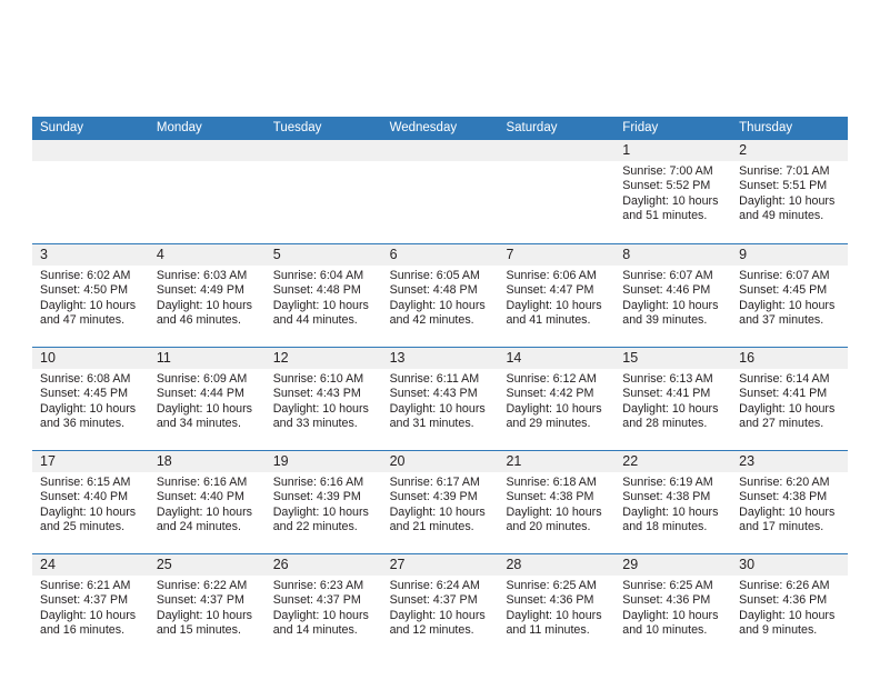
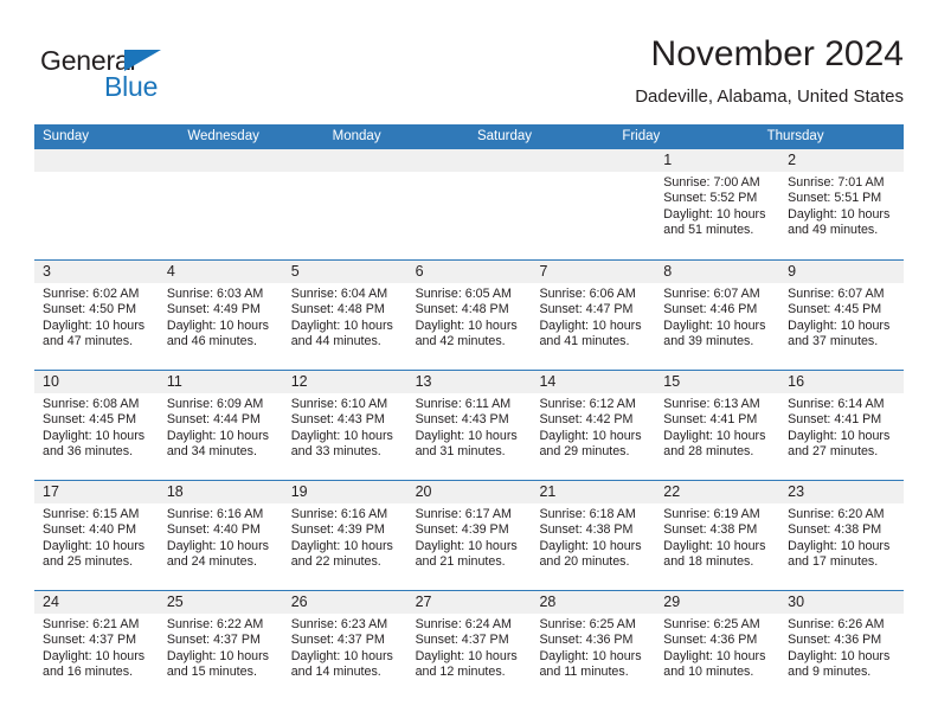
+ General
+ Blue
+ November 2024
+ Dadeville, Alabama, United States
  Sunday
- Monday
+ Wednesday
- Tuesday
- Wednesday
+ Monday
  Saturday
  Friday
  Thursday
  1
  Sunrise: 7:00 AM
  Sunset: 5:52 PM
  Daylight: 10 hours
  and 51 minutes.
  2
  Sunrise: 7:01 AM
  Sunset: 5:51 PM
  Daylight: 10 hours
  and 49 minutes.
  3
  Sunrise: 6:02 AM
  Sunset: 4:50 PM
  Daylight: 10 hours
  and 47 minutes.
  4
  Sunrise: 6:03 AM
  Sunset: 4:49 PM
  Daylight: 10 hours
  and 46 minutes.
  5
  Sunrise: 6:04 AM
  Sunset: 4:48 PM
  Daylight: 10 hours
  and 44 minutes.
  6
  Sunrise: 6:05 AM
  Sunset: 4:48 PM
  Daylight: 10 hours
  and 42 minutes.
  7
  Sunrise: 6:06 AM
  Sunset: 4:47 PM
  Daylight: 10 hours
  and 41 minutes.
  8
  Sunrise: 6:07 AM
  Sunset: 4:46 PM
  Daylight: 10 hours
  and 39 minutes.
  9
  Sunrise: 6:07 AM
  Sunset: 4:45 PM
  Daylight: 10 hours
  and 37 minutes.
  10
  Sunrise: 6:08 AM
  Sunset: 4:45 PM
  Daylight: 10 hours
  and 36 minutes.
  11
  Sunrise: 6:09 AM
  Sunset: 4:44 PM
  Daylight: 10 hours
  and 34 minutes.
  12
  Sunrise: 6:10 AM
  Sunset: 4:43 PM
  Daylight: 10 hours
  and 33 minutes.
  13
  Sunrise: 6:11 AM
  Sunset: 4:43 PM
  Daylight: 10 hours
  and 31 minutes.
  14
  Sunrise: 6:12 AM
  Sunset: 4:42 PM
  Daylight: 10 hours
  and 29 minutes.
  15
  Sunrise: 6:13 AM
  Sunset: 4:41 PM
  Daylight: 10 hours
  and 28 minutes.
  16
  Sunrise: 6:14 AM
  Sunset: 4:41 PM
  Daylight: 10 hours
  and 27 minutes.
  17
  Sunrise: 6:15 AM
  Sunset: 4:40 PM
  Daylight: 10 hours
  and 25 minutes.
  18
  Sunrise: 6:16 AM
  Sunset: 4:40 PM
  Daylight: 10 hours
  and 24 minutes.
  19
  Sunrise: 6:16 AM
  Sunset: 4:39 PM
  Daylight: 10 hours
  and 22 minutes.
  20
  Sunrise: 6:17 AM
  Sunset: 4:39 PM
  Daylight: 10 hours
  and 21 minutes.
  21
  Sunrise: 6:18 AM
  Sunset: 4:38 PM
  Daylight: 10 hours
  and 20 minutes.
  22
  Sunrise: 6:19 AM
  Sunset: 4:38 PM
  Daylight: 10 hours
  and 18 minutes.
  23
  Sunrise: 6:20 AM
  Sunset: 4:38 PM
  Daylight: 10 hours
  and 17 minutes.
  24
  Sunrise: 6:21 AM
  Sunset: 4:37 PM
  Daylight: 10 hours
  and 16 minutes.
  25
  Sunrise: 6:22 AM
  Sunset: 4:37 PM
  Daylight: 10 hours
  and 15 minutes.
  26
  Sunrise: 6:23 AM
  Sunset: 4:37 PM
  Daylight: 10 hours
  and 14 minutes.
  27
  Sunrise: 6:24 AM
  Sunset: 4:37 PM
  Daylight: 10 hours
  and 12 minutes.
  28
  Sunrise: 6:25 AM
  Sunset: 4:36 PM
  Daylight: 10 hours
  and 11 minutes.
  29
  Sunrise: 6:25 AM
  Sunset: 4:36 PM
  Daylight: 10 hours
  and 10 minutes.
  30
  Sunrise: 6:26 AM
  Sunset: 4:36 PM
  Daylight: 10 hours
  and 9 minutes.
